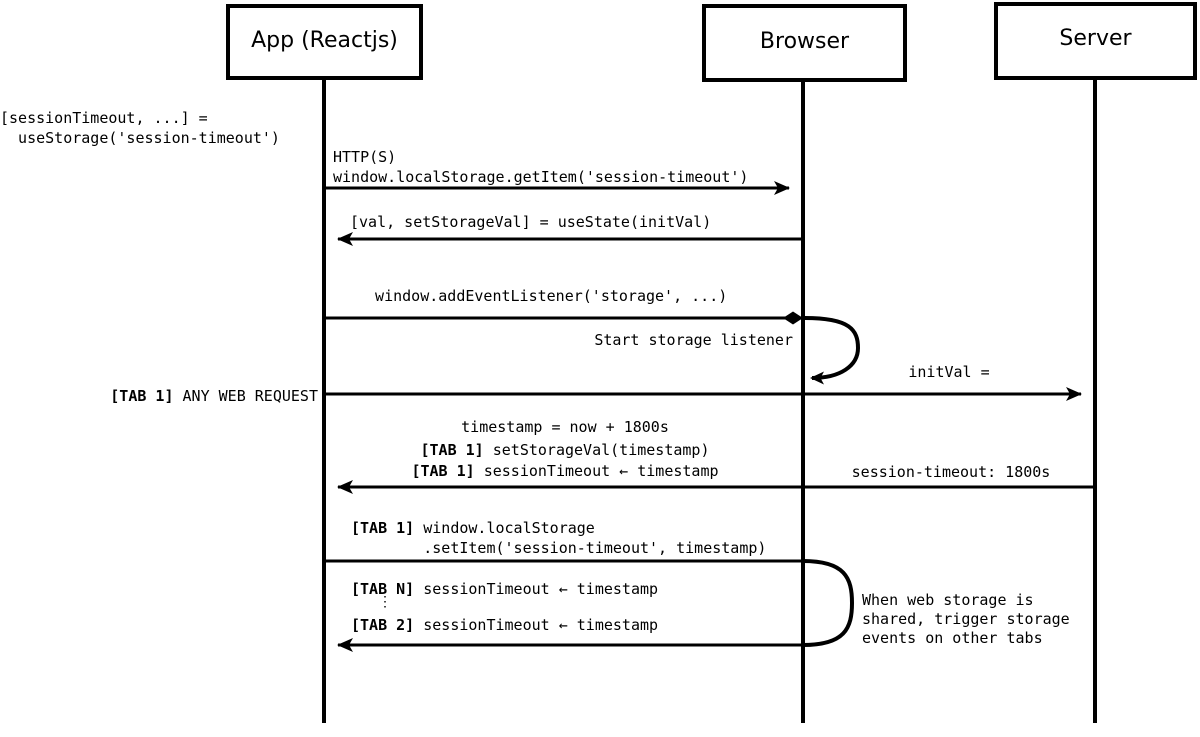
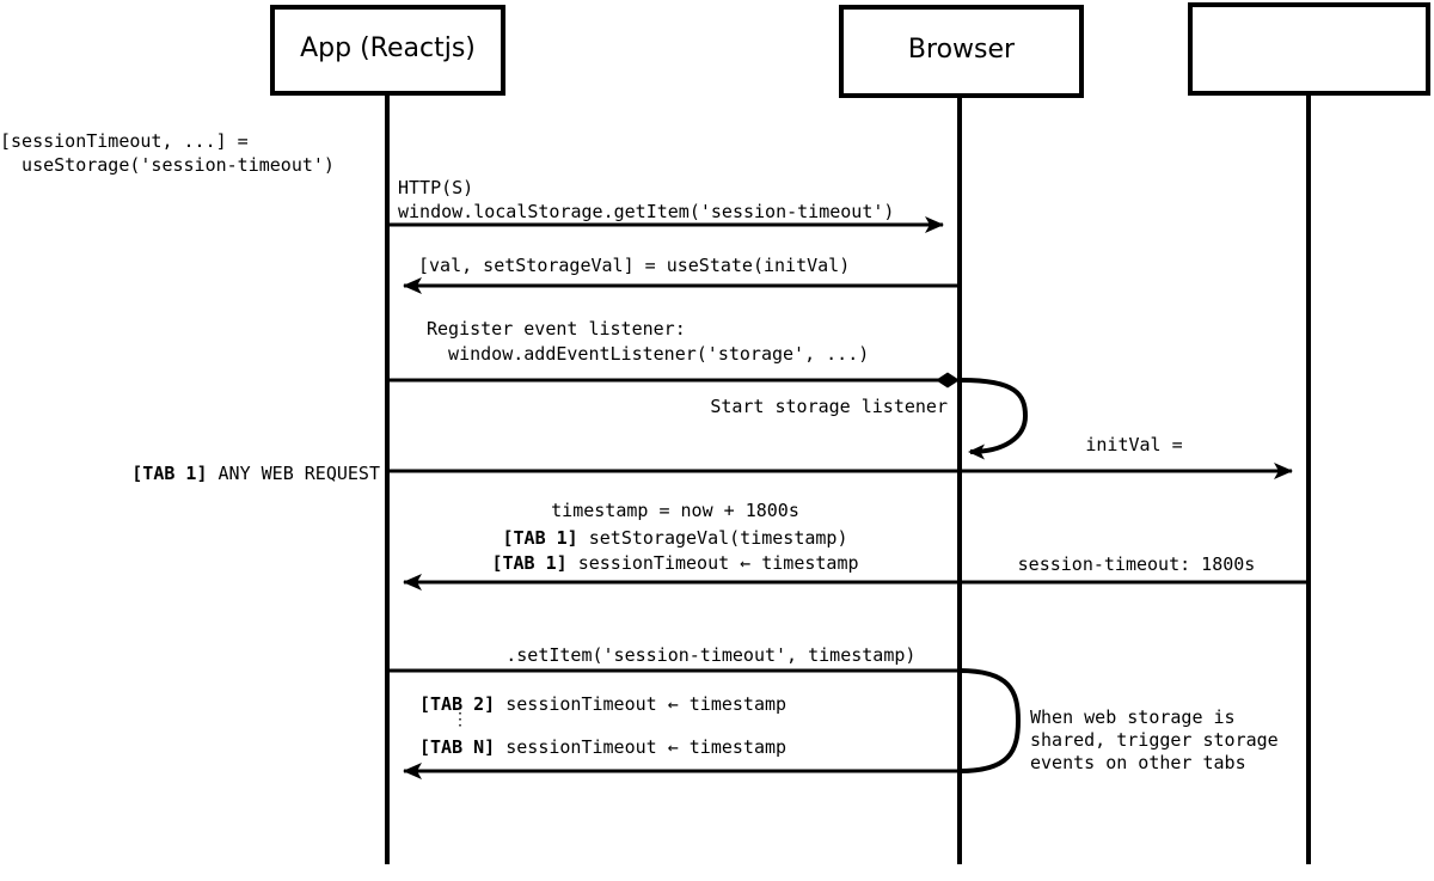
  App (Reactjs)
  Browser
- Server
  [sessionTimeout, ...] =
  useStorage('session-timeout')
  HTTP(S)
  window.localStorage.getItem('session-timeout')
  [val, setStorageVal] = useState(initVal)
+ Register event listener:
  window.addEventListener('storage', ...)
  Start storage listener
  [TAB 1] ANY WEB REQUEST
  initVal =
  timestamp = now + 1800s
  [TAB 1] setStorageVal(timestamp)
  [TAB 1] sessionTimeout ← timestamp
  session-timeout: 1800s
- [TAB 1] window.localStorage
  .setItem('session-timeout', timestamp)
- [TAB N] sessionTimeout ← timestamp
+ [TAB 2] sessionTimeout ← timestamp
  ⋮
- [TAB 2] sessionTimeout ← timestamp
+ [TAB N] sessionTimeout ← timestamp
  When web storage is
  shared, trigger storage
  events on other tabs
